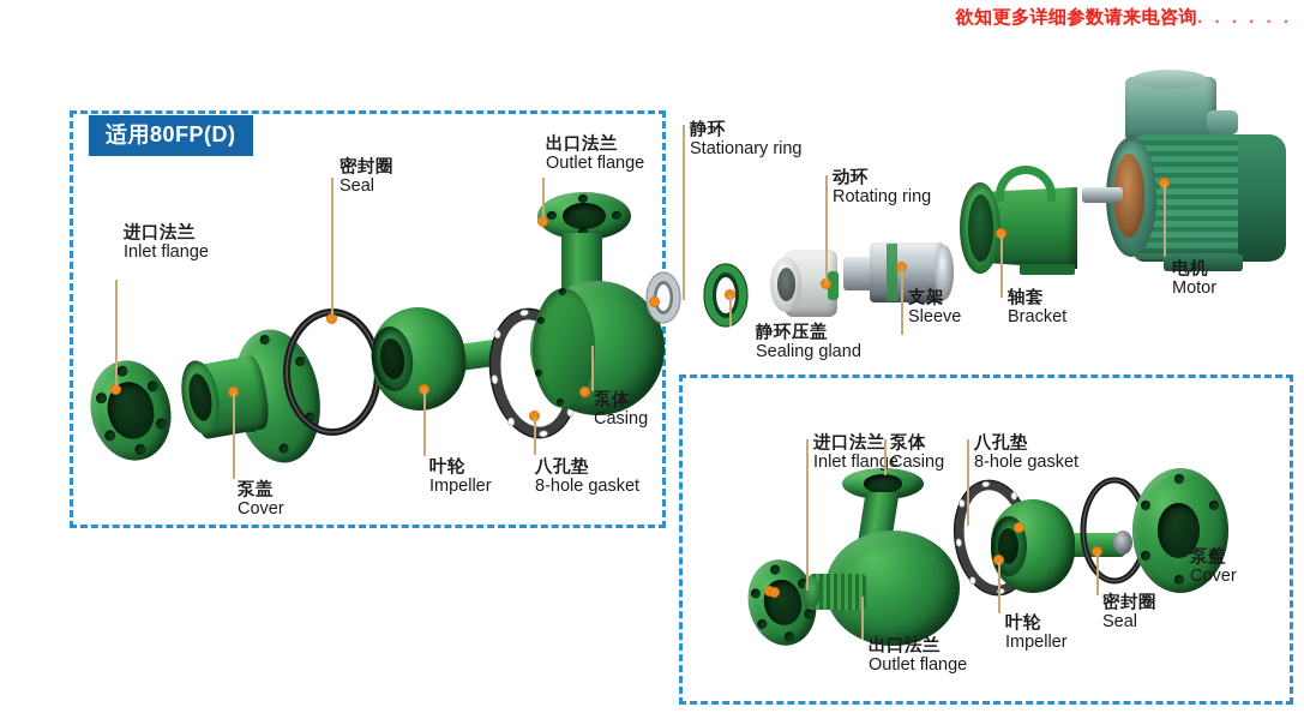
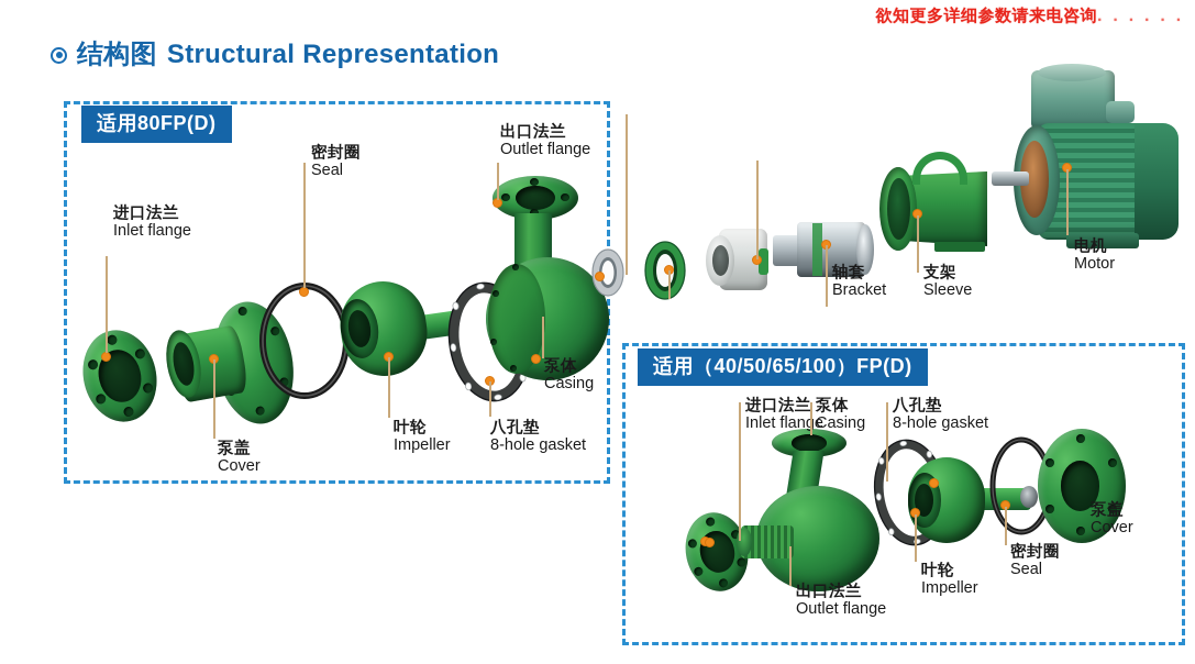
  欲知更多详细参数请来电咨询. . . . . .
+ 结构图
+ Structural Representation
  适用80FP(D)
+ 适用（40/50/65/100）FP(D)
  进口法兰
  Inlet flange
  泵盖
  Cover
  密封圈
  Seal
  叶轮
  Impeller
  八孔垫
  8-hole gasket
  出口法兰
  Outlet flange
  泵体
  Casing
- 静环
- Stationary ring
- 静环压盖
- Sealing gland
- 动环
- Rotating ring
- 支架
+ 轴套
- Sleeve
+ Bracket
- 轴套
+ 支架
- Bracket
+ Sleeve
  电机
  Motor
  进口法兰
  Inlet flane
  泵体
  Casing
  八孔垫
  8-hole gasket
  出口法兰
  Outlet flange
  叶轮
  Impeller
  密封圈
  Seal
  泵盖
  Cover
